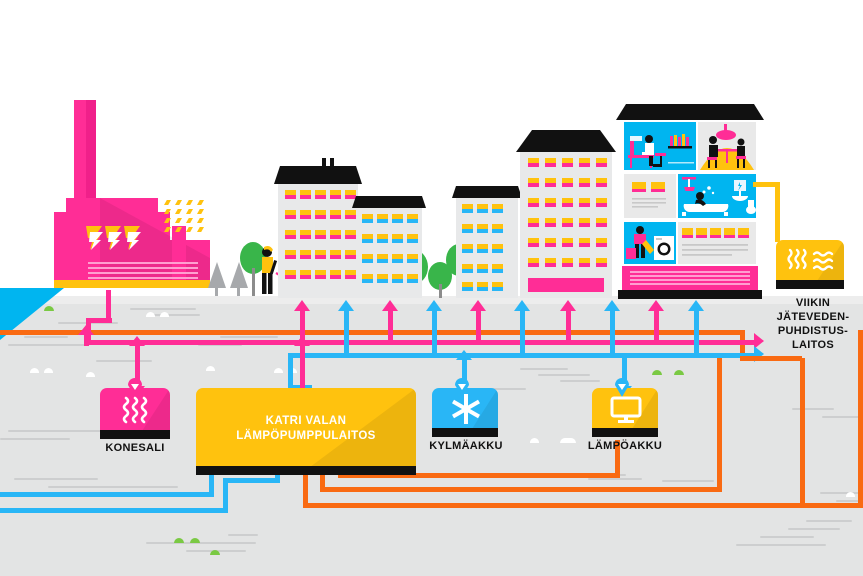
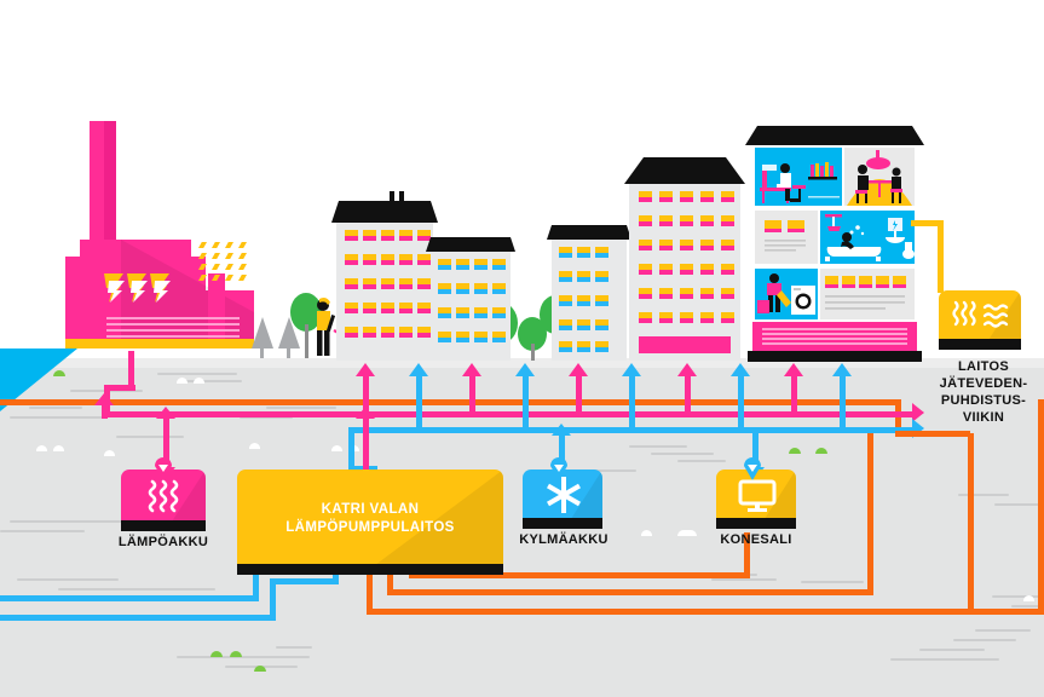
- KONESALI
+ LÄMPÖAKKU
  KATRI VALAN
  LÄMPÖPUMPPULAITOS
  KYLMÄAKKU
- LÄMPÖAKKU
+ KONESALI
- VIIKIN
+ LAITOS
  JÄTEVEDEN-
  PUHDISTUS-
- LAITOS
+ VIIKIN
